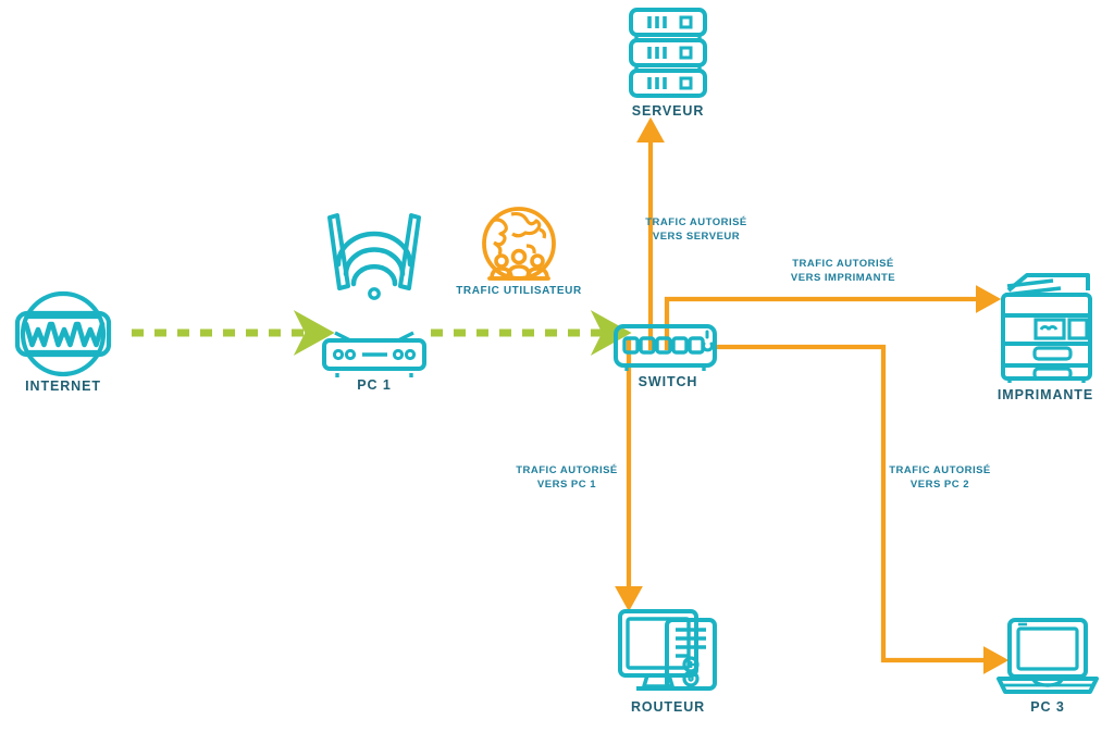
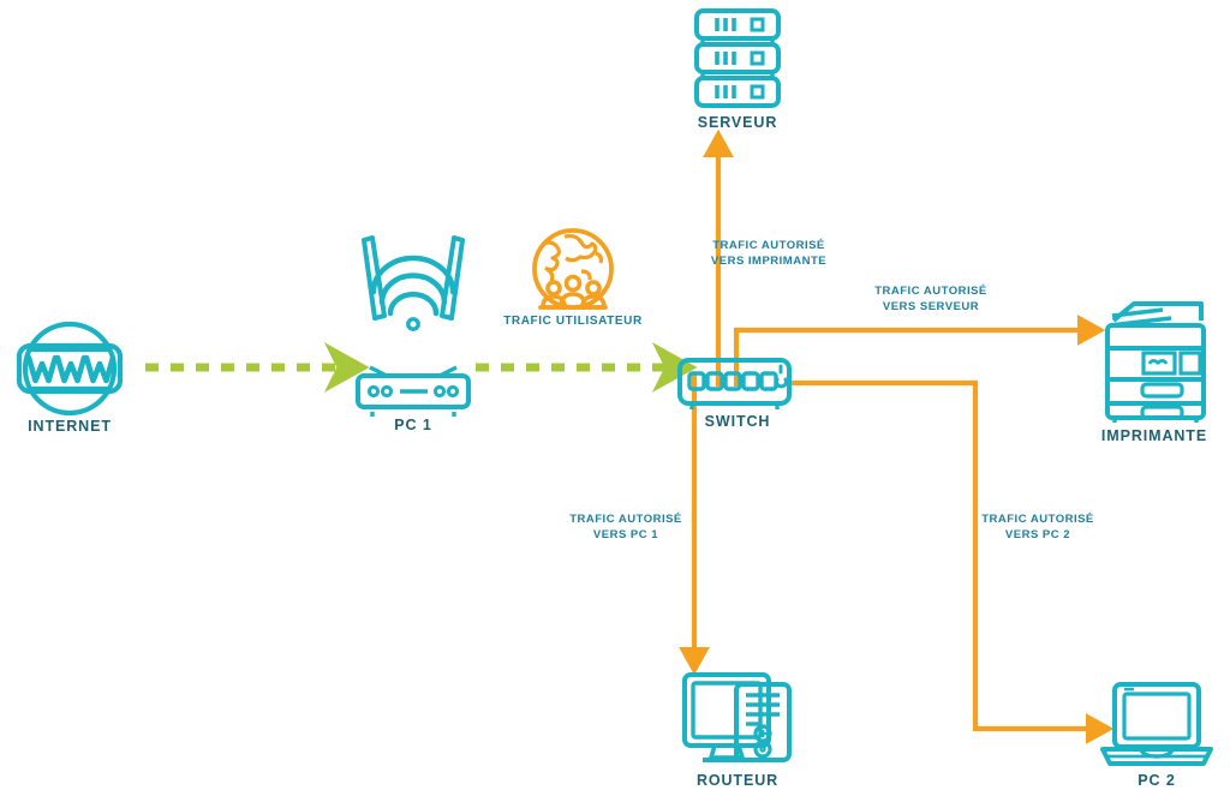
  INTERNET
  PC 1
  SWITCH
  SERVEUR
  IMPRIMANTE
  ROUTEUR
- PC 3
+ PC 2
  TRAFIC UTILISATEUR
  TRAFIC AUTORISÉ
- VERS SERVEUR
+ VERS IMPRIMANTE
  TRAFIC AUTORISÉ
- VERS IMPRIMANTE
+ VERS SERVEUR
  TRAFIC AUTORISÉ
  VERS PC 1
  TRAFIC AUTORISÉ
  VERS PC 2
